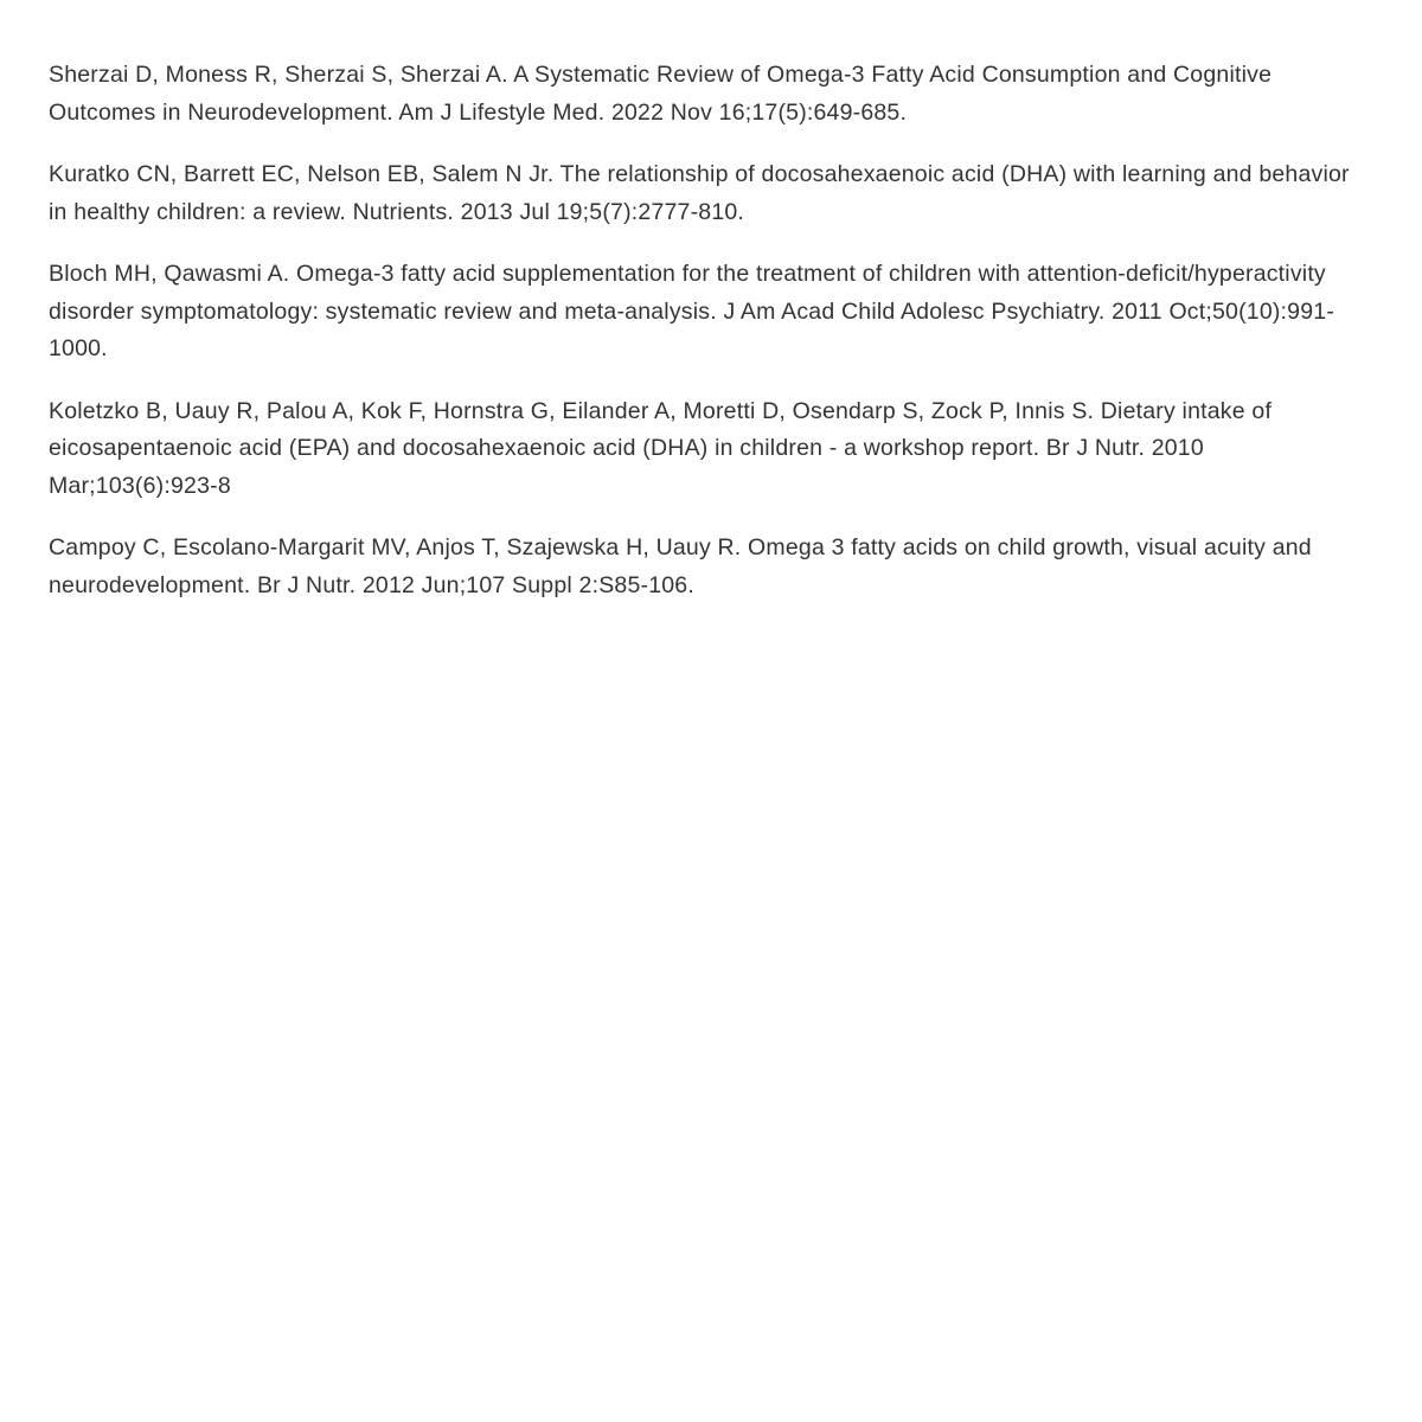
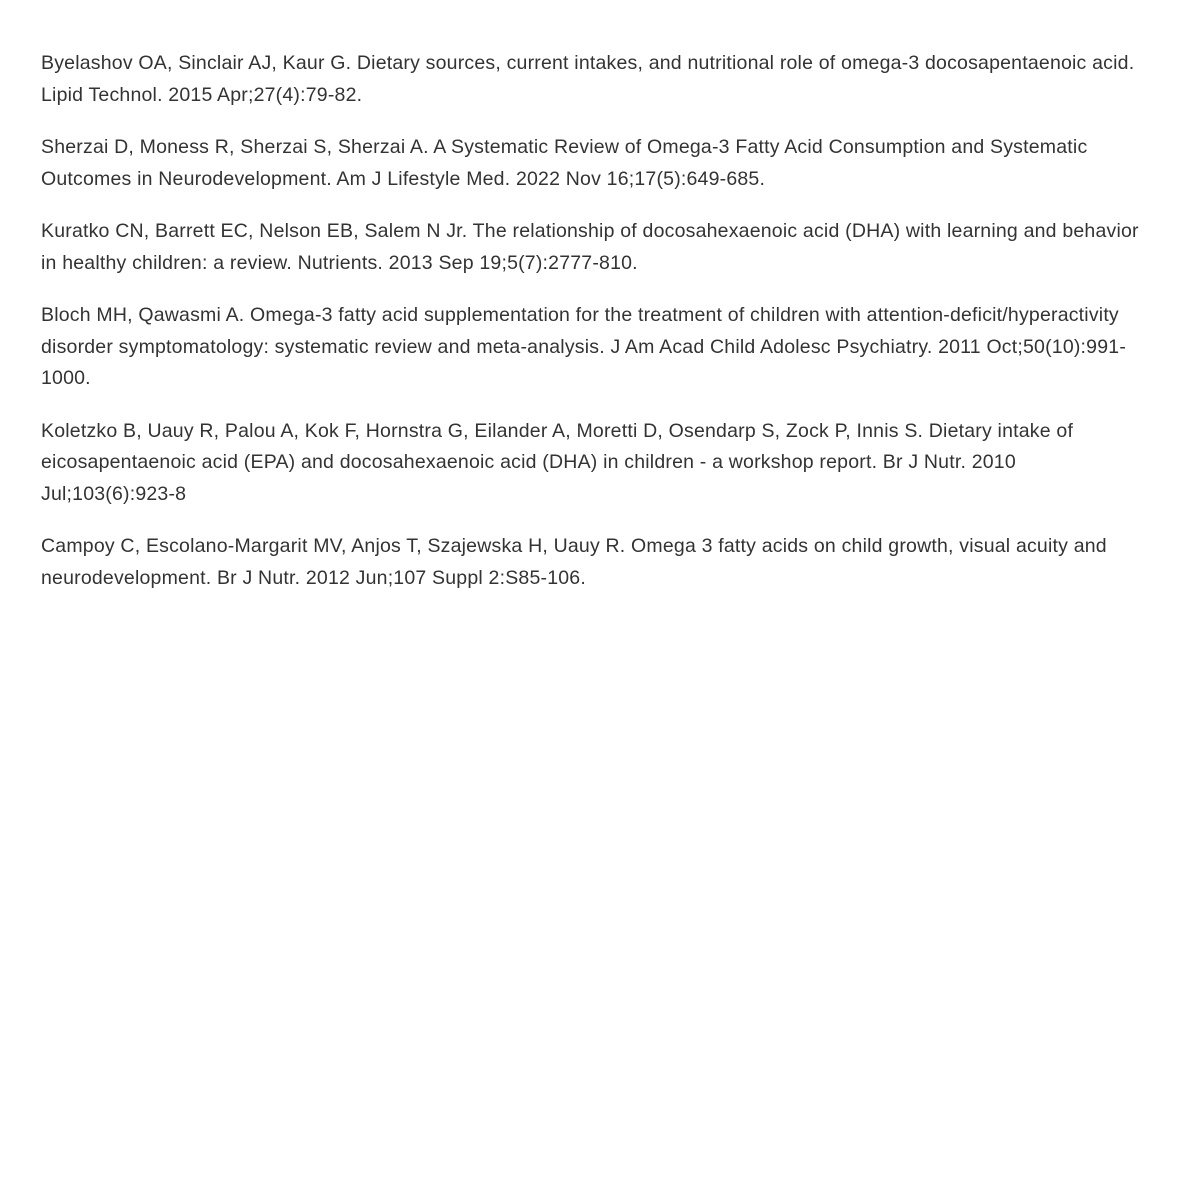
+ Byelashov OA, Sinclair AJ, Kaur G. Dietary sources, current intakes, and nutritional role of omega-3 docosapentaenoic acid. Lipid Technol. 2015 Apr;27(4):79-82.
- Sherzai D, Moness R, Sherzai S, Sherzai A. A Systematic Review of Omega-3 Fatty Acid Consumption and Cognitive Outcomes in Neurodevelopment. Am J Lifestyle Med. 2022 Nov 16;17(5):649-685.
+ Sherzai D, Moness R, Sherzai S, Sherzai A. A Systematic Review of Omega-3 Fatty Acid Consumption and Systematic Outcomes in Neurodevelopment. Am J Lifestyle Med. 2022 Nov 16;17(5):649-685.
- Kuratko CN, Barrett EC, Nelson EB, Salem N Jr. The relationship of docosahexaenoic acid (DHA) with learning and behavior in healthy children: a review. Nutrients. 2013 Jul 19;5(7):2777-810.
+ Kuratko CN, Barrett EC, Nelson EB, Salem N Jr. The relationship of docosahexaenoic acid (DHA) with learning and behavior in healthy children: a review. Nutrients. 2013 Sep 19;5(7):2777-810.
  Bloch MH, Qawasmi A. Omega-3 fatty acid supplementation for the treatment of children with attention-deficit/hyperactivity disorder symptomatology: systematic review and meta-analysis. J Am Acad Child Adolesc Psychiatry. 2011 Oct;50(10):991-1000.
- Koletzko B, Uauy R, Palou A, Kok F, Hornstra G, Eilander A, Moretti D, Osendarp S, Zock P, Innis S. Dietary intake of eicosapentaenoic acid (EPA) and docosahexaenoic acid (DHA) in children - a workshop report. Br J Nutr. 2010 Mar;103(6):923-8
+ Koletzko B, Uauy R, Palou A, Kok F, Hornstra G, Eilander A, Moretti D, Osendarp S, Zock P, Innis S. Dietary intake of eicosapentaenoic acid (EPA) and docosahexaenoic acid (DHA) in children - a workshop report. Br J Nutr. 2010 Jul;103(6):923-8
  Campoy C, Escolano-Margarit MV, Anjos T, Szajewska H, Uauy R. Omega 3 fatty acids on child growth, visual acuity and neurodevelopment. Br J Nutr. 2012 Jun;107 Suppl 2:S85-106.
